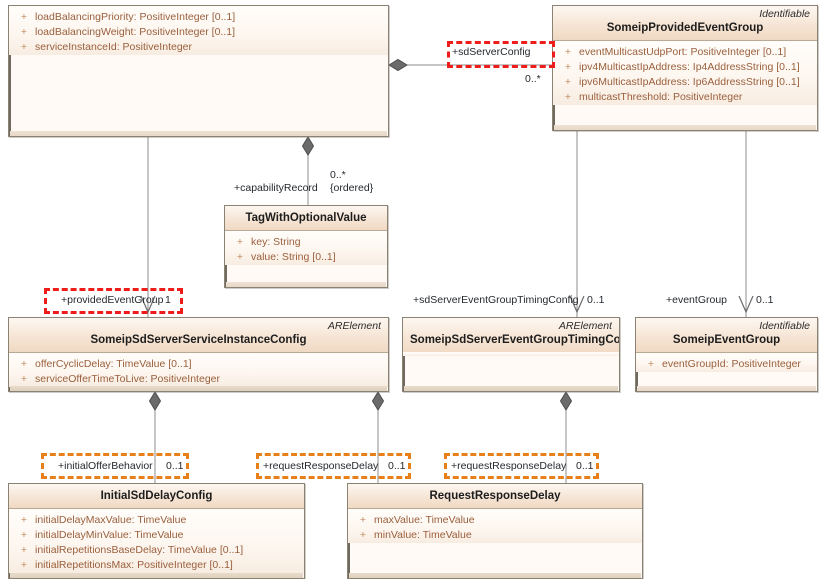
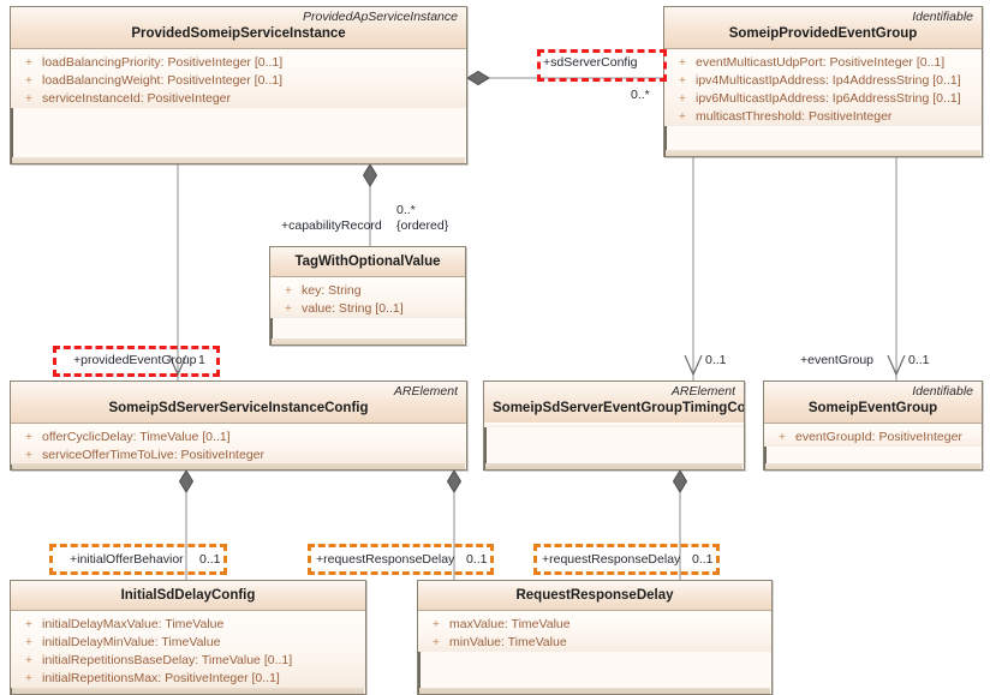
+ ProvidedApServiceInstance
+ ProvidedSomeipServiceInstance
  +
  loadBalancingPriority: PositiveInteger [0..1]
  +
  loadBalancingWeight: PositiveInteger [0..1]
  +
  serviceInstanceId: PositiveInteger
  Identifiable
  SomeipProvidedEventGroup
  +
  eventMulticastUdpPort: PositiveInteger [0..1]
  +
  ipv4MulticastIpAddress: Ip4AddressString [0..1]
  +
  ipv6MulticastIpAddress: Ip6AddressString [0..1]
  +
  multicastThreshold: PositiveInteger
  TagWithOptionalValue
  +
  key: String
  +
  value: String [0..1]
  ARElement
  SomeipSdServerServiceInstanceConfig
  +
  offerCyclicDelay: TimeValue [0..1]
  +
  serviceOfferTimeToLive: PositiveInteger
  ARElement
  SomeipSdServerEventGroupTimingCo
  Identifiable
  SomeipEventGroup
  +
  eventGroupId: PositiveInteger
  InitialSdDelayConfig
  +
  initialDelayMaxValue: TimeValue
  +
  initialDelayMinValue: TimeValue
  +
  initialRepetitionsBaseDelay: TimeValue [0..1]
  +
  initialRepetitionsMax: PositiveInteger [0..1]
  RequestResponseDelay
  +
  maxValue: TimeValue
  +
  minValue: TimeValue
  +sdServerConfig
  0..*
  +capabilityRecord
  0..*
  {ordered}
  +providedEventGroup
  1
- +sdServerEventGroupTimingConfig
  0..1
  +eventGroup
  0..1
  +initialOfferBehavior
  0..1
  +requestResponseDelay
  0..1
  +requestResponseDelay
  0..1
